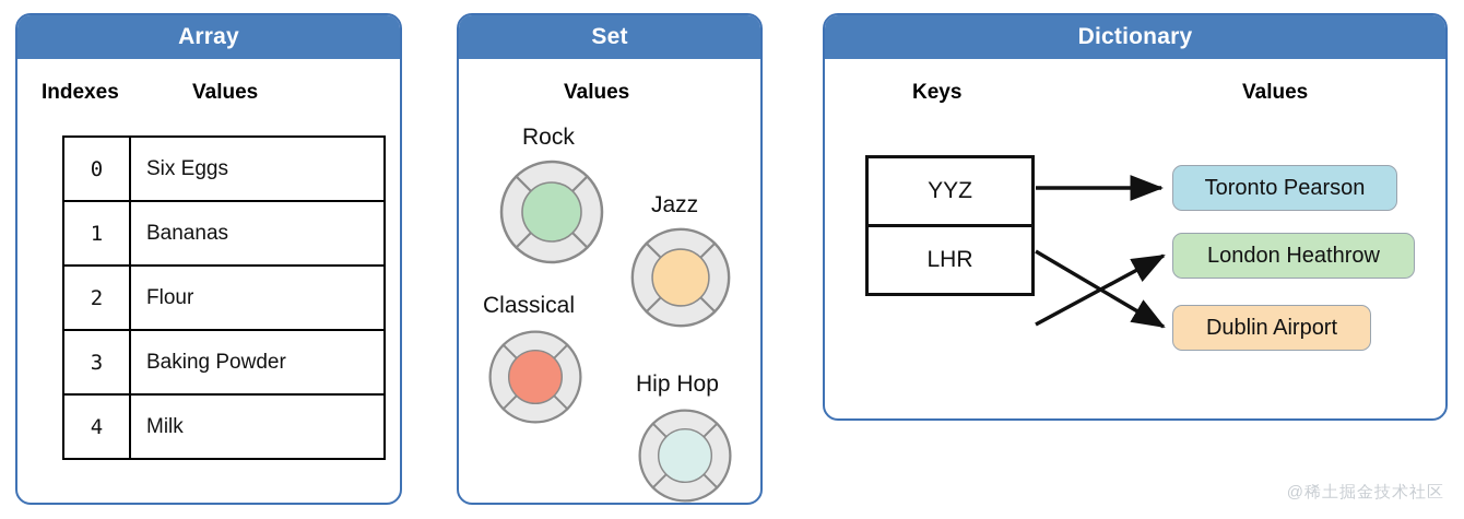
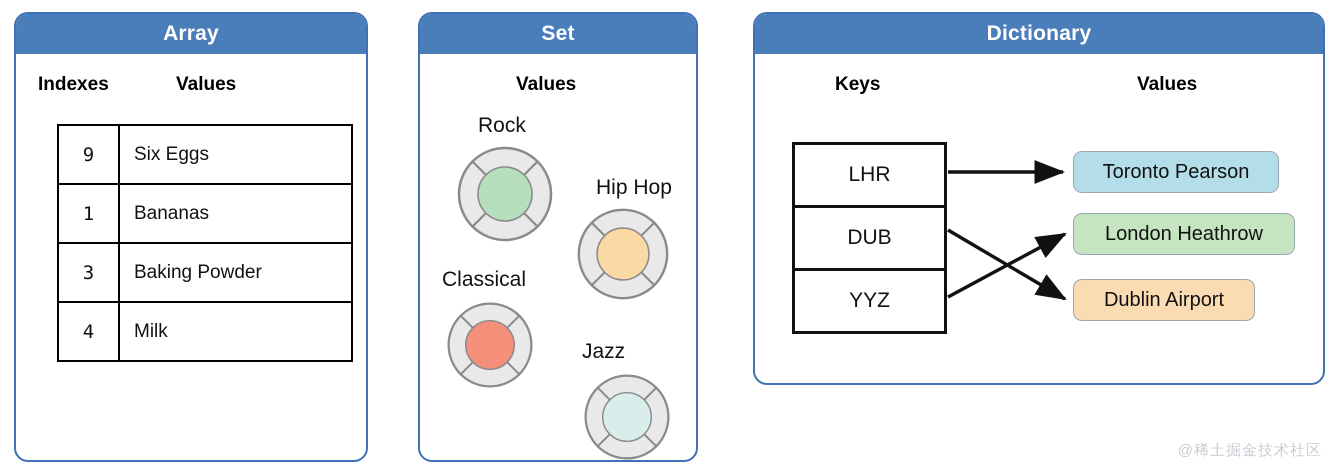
  Array
  Indexes
  Values
- 0	Six Eggs
+ 9	Six Eggs
  1	Bananas
- 2	Flour
  3	Baking Powder
  4	Milk
  Set
  Values
  Rock
- Jazz
+ Hip Hop
  Classical
- Hip Hop
+ Jazz
  Dictionary
  Keys
  Values
- YYZ
+ LHR
+ DUB
- LHR
+ YYZ
  Toronto Pearson
  London Heathrow
  Dublin Airport
  @稀土掘金技术社区
